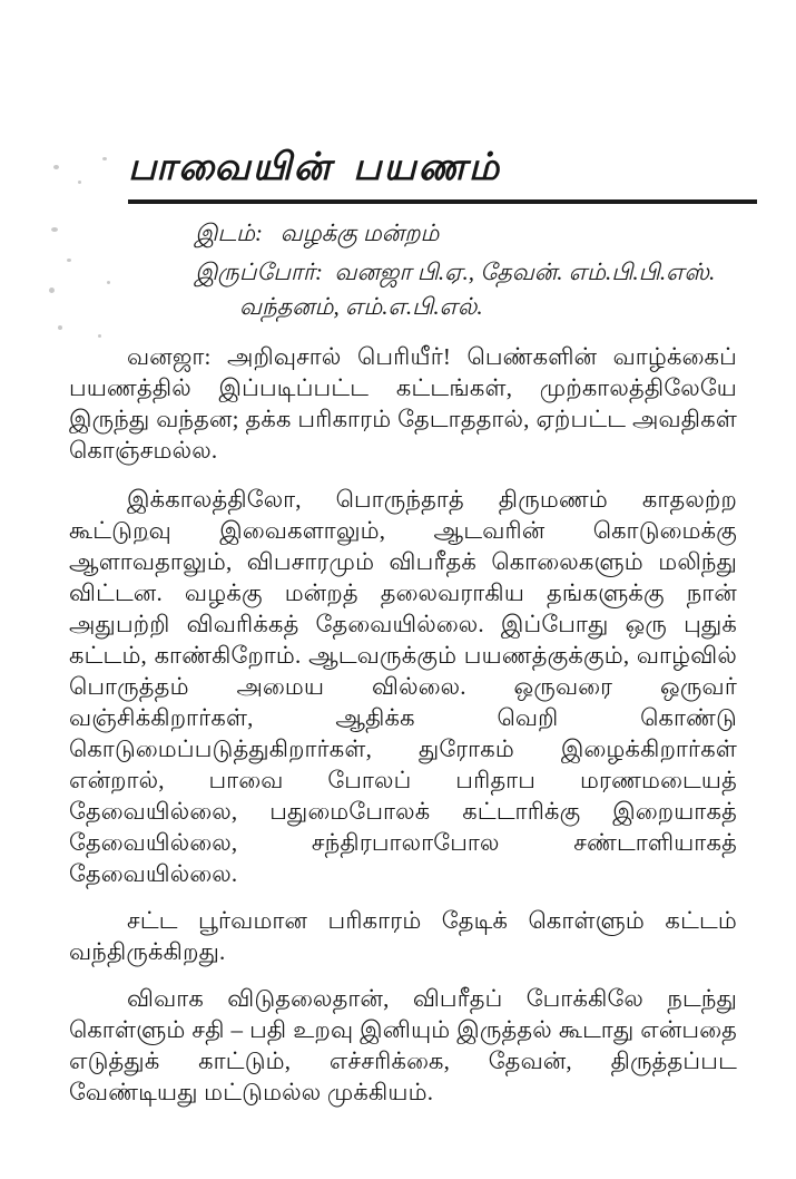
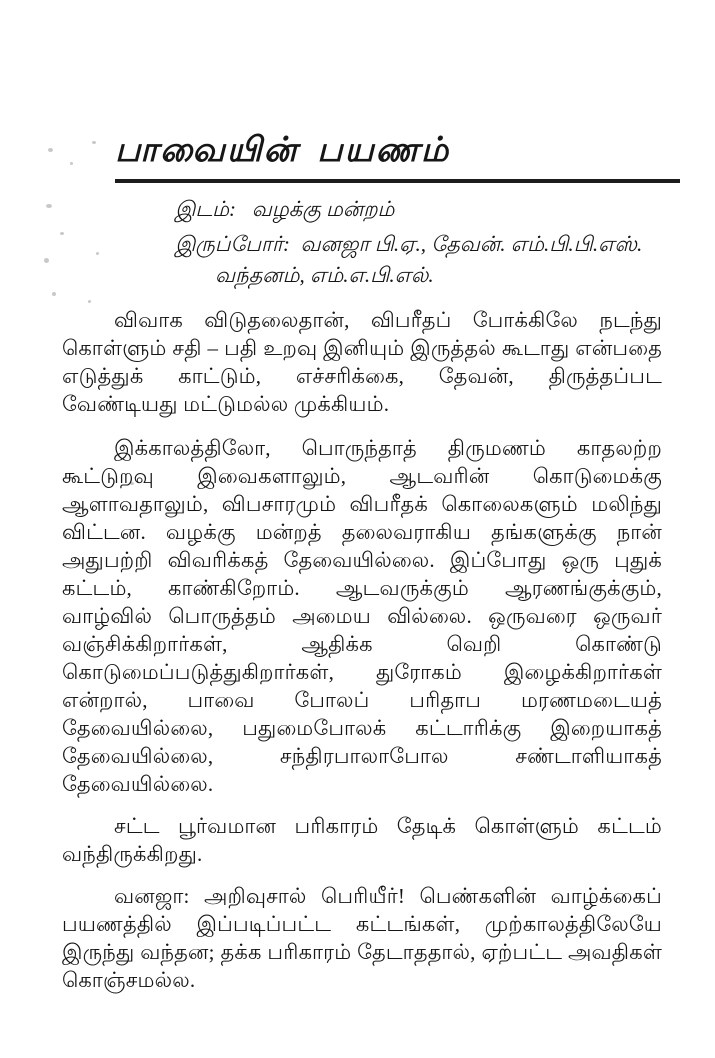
  பாவையின் பயணம்
  இடம்: வழக்கு மன்றம்
  இருப்போர்: வனஜா பி.ஏ., தேவன். எம்.பி.பி.எஸ்.
  வந்தனம், எம்.எ.பி.எல்.
- வனஜா: அறிவுசால் பெரியீர்! பெண்களின் வாழ்க்கைப் பயணத்தில் இப்படிப்பட்ட கட்டங்கள், முற்காலத்திலேயே இருந்து வந்தன; தக்க பரிகாரம் தேடாததால், ஏற்பட்ட அவதிகள் கொஞ்சமல்ல.
+ விவாக விடுதலைதான், விபரீதப் போக்கிலே நடந்து கொள்ளும் சதி – பதி உறவு இனியும் இருத்தல் கூடாது என்பதை எடுத்துக் காட்டும், எச்சரிக்கை, தேவன், திருத்தப்பட வேண்டியது மட்டுமல்ல முக்கியம்.
- இக்காலத்திலோ, பொருந்தாத் திருமணம் காதலற்ற கூட்டுறவு இவைகளாலும், ஆடவரின் கொடுமைக்கு ஆளாவதாலும், விபசாரமும் விபரீதக் கொலைகளும் மலிந்து விட்டன. வழக்கு மன்றத் தலைவராகிய தங்களுக்கு நான் அதுபற்றி விவரிக்கத் தேவையில்லை. இப்போது ஒரு புதுக் கட்டம், காண்கிறோம். ஆடவருக்கும் பயணத்குக்கும், வாழ்வில் பொருத்தம் அமைய வில்லை. ஒருவரை ஒருவர் வஞ்சிக்கிறார்கள், ஆதிக்க வெறி கொண்டு கொடுமைப்படுத்துகிறார்கள், துரோகம் இழைக்கிறார்கள் என்றால், பாவை போலப் பரிதாப மரணமடையத் தேவையில்லை, பதுமைபோலக் கட்டாரிக்கு இறையாகத் தேவையில்லை, சந்திரபாலாபோல சண்டாளியாகத் தேவையில்லை.
+ இக்காலத்திலோ, பொருந்தாத் திருமணம் காதலற்ற கூட்டுறவு இவைகளாலும், ஆடவரின் கொடுமைக்கு ஆளாவதாலும், விபசாரமும் விபரீதக் கொலைகளும் மலிந்து விட்டன. வழக்கு மன்றத் தலைவராகிய தங்களுக்கு நான் அதுபற்றி விவரிக்கத் தேவையில்லை. இப்போது ஒரு புதுக் கட்டம், காண்கிறோம். ஆடவருக்கும் ஆரணங்குக்கும், வாழ்வில் பொருத்தம் அமைய வில்லை. ஒருவரை ஒருவர் வஞ்சிக்கிறார்கள், ஆதிக்க வெறி கொண்டு கொடுமைப்படுத்துகிறார்கள், துரோகம் இழைக்கிறார்கள் என்றால், பாவை போலப் பரிதாப மரணமடையத் தேவையில்லை, பதுமைபோலக் கட்டாரிக்கு இறையாகத் தேவையில்லை, சந்திரபாலாபோல சண்டாளியாகத் தேவையில்லை.
  சட்ட பூர்வமான பரிகாரம் தேடிக் கொள்ளும் கட்டம் வந்திருக்கிறது.
- விவாக விடுதலைதான், விபரீதப் போக்கிலே நடந்து கொள்ளும் சதி – பதி உறவு இனியும் இருத்தல் கூடாது என்பதை எடுத்துக் காட்டும், எச்சரிக்கை, தேவன், திருத்தப்பட வேண்டியது மட்டுமல்ல முக்கியம்.
+ வனஜா: அறிவுசால் பெரியீர்! பெண்களின் வாழ்க்கைப் பயணத்தில் இப்படிப்பட்ட கட்டங்கள், முற்காலத்திலேயே இருந்து வந்தன; தக்க பரிகாரம் தேடாததால், ஏற்பட்ட அவதிகள் கொஞ்சமல்ல.
